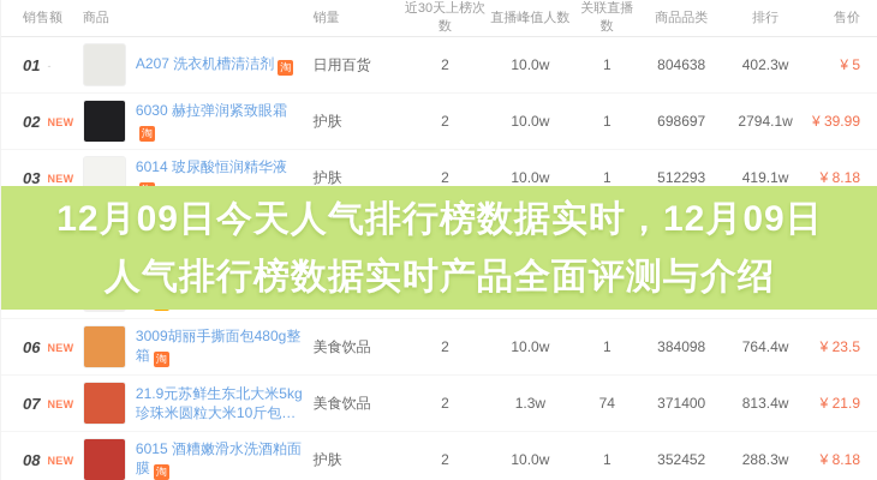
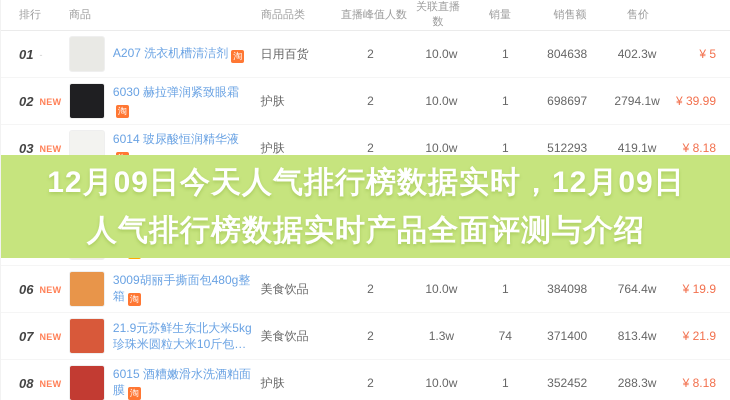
- 销售额
+ 排行
  商品
- 销量
+ 商品品类
- 近30天上榜次数
  直播峰值人数
  关联直播数
- 商品品类
+ 销量
- 排行
+ 销售额
  售价
  01 -
  A207 洗衣机槽清洁剂 淘
  日用百货
  2
  10.0w
  1
  804638
  402.3w
  ¥ 5
  02 NEW
  6030 赫拉弹润紧致眼霜淘
  护肤
  2
  10.0w
  1
  698697
  2794.1w
  ¥ 39.99
  03 NEW
  6014 玻尿酸恒润精华液
  护肤
  2
  10.0w
  1
  512293
  419.1w
  ¥ 8.18
  06 NEW
  3009胡丽手撕面包480g整箱 淘
  美食饮品
  2
  10.0w
  1
  384098
  764.4w
- ¥ 23.5
+ ¥ 19.9
  07 NEW
  21.9元苏鲜生东北大米5kg珍珠米圆粒大米10斤包邮
  美食饮品
  2
  1.3w
  74
  371400
  813.4w
  ¥ 21.9
  08 NEW
  6015 酒糟嫩滑水洗酒粕面膜 淘
  护肤
  2
  10.0w
  1
  352452
  288.3w
  ¥ 8.18
  12月09日今天人气排行榜数据实时，12月09日
  人气排行榜数据实时产品全面评测与介绍
